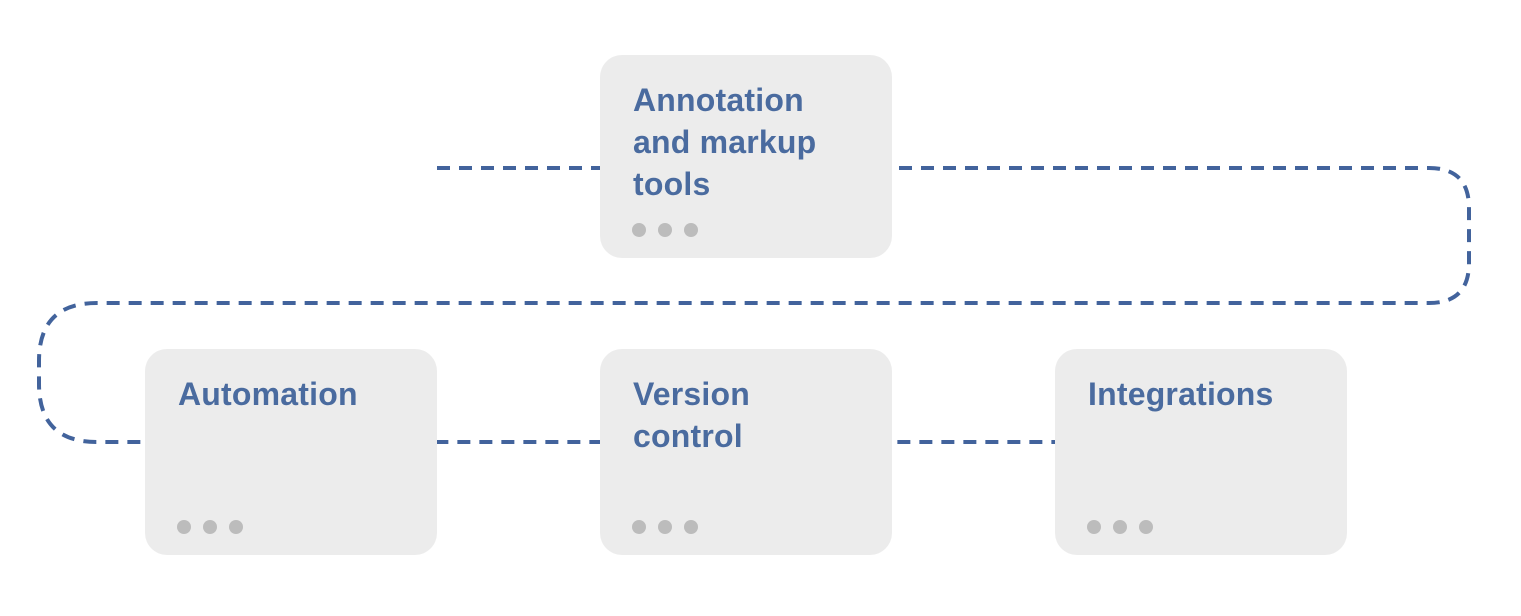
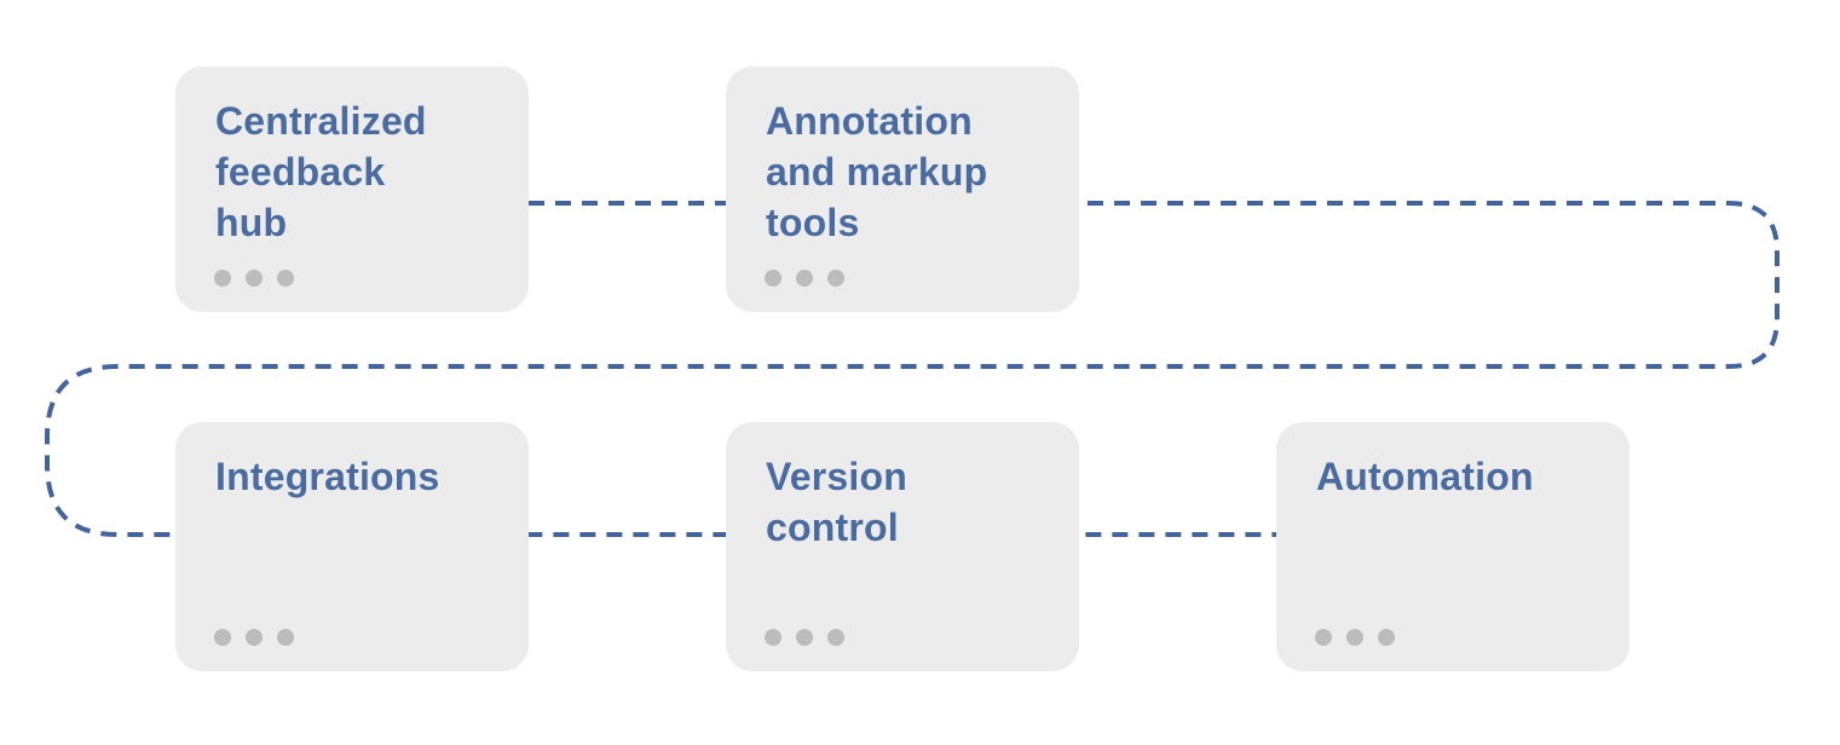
+ Centralized
+ feedback
+ hub
  Annotation
  and markup
  tools
- Automation
+ Integrations
  Version
  control
- Integrations
+ Automation
